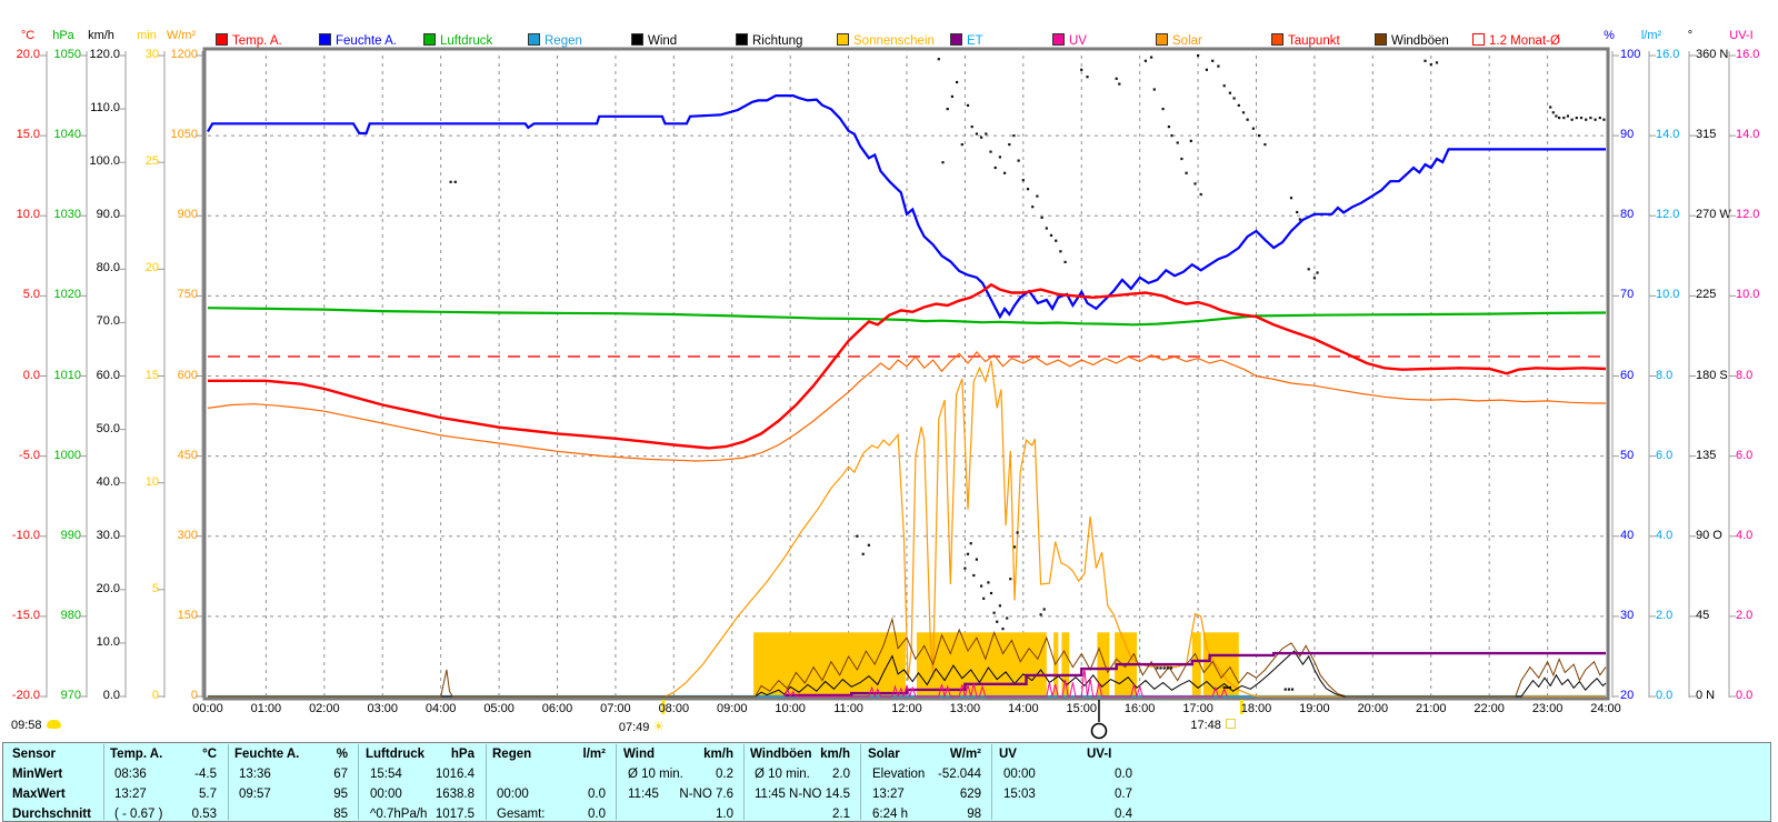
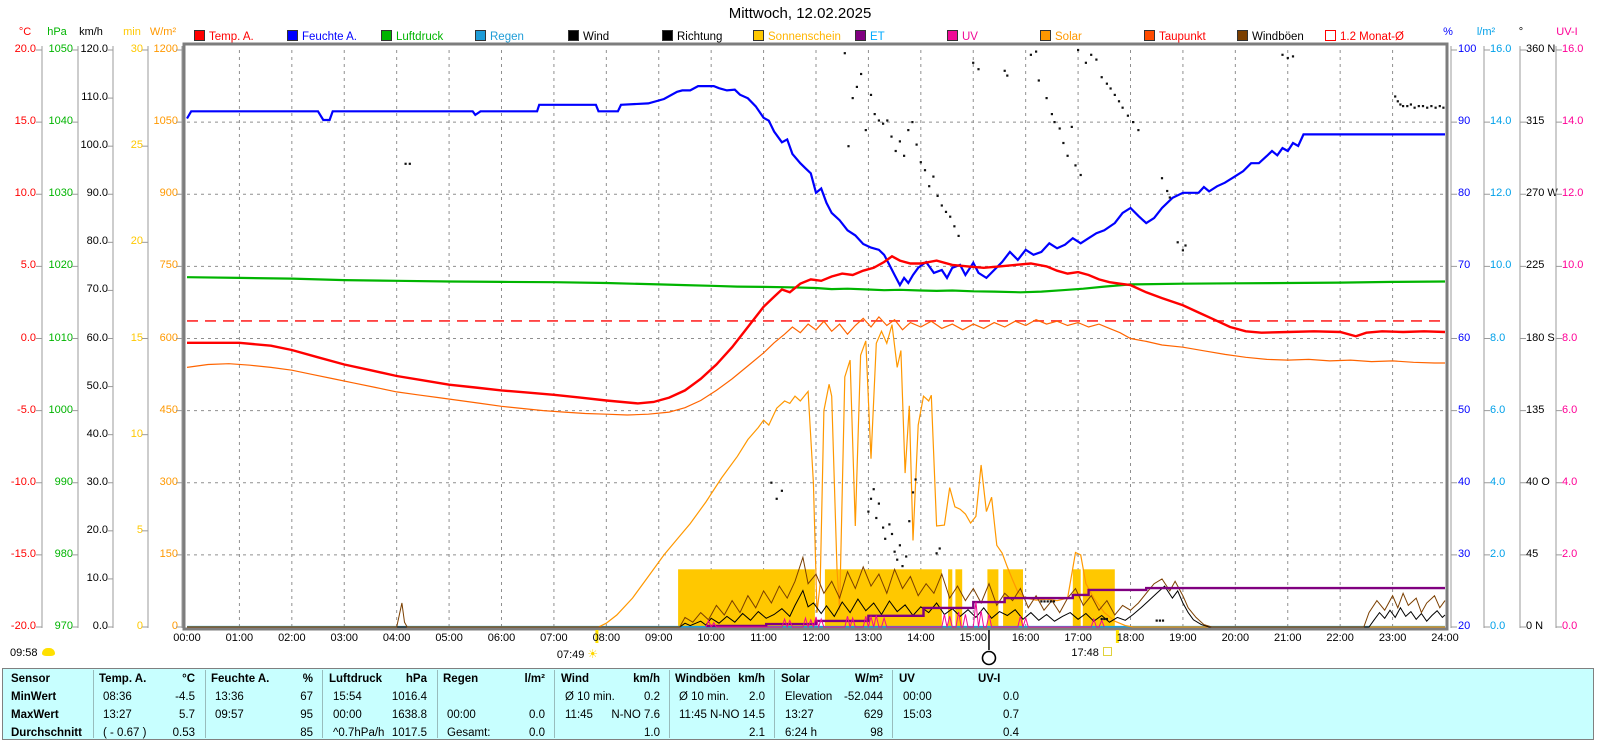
+ Mittwoch, 12.02.2025
  Temp. A.
  Feuchte A.
  Luftdruck
  Regen
  Wind
  Richtung
  Sonnenschein
  ET
  UV
  Solar
  Taupunkt
  Windböen
  1.2 Monat-Ø
  °C
  20.0
  15.0
  10.0
  5.0
  0.0
  -5.0
  -10.0
  -15.0
  -20.0
  hPa
  1050
  1040
  1030
  1020
  1010
  1000
  990
  980
  970
  km/h
  120.0
  110.0
  100.0
  90.0
  80.0
  70.0
  60.0
  50.0
  40.0
  30.0
  20.0
  10.0
  0.0
  min
  30
  25
  20
  15
  10
  5
  0
  W/m²
  1200
  1050
  900
  750
  600
  450
  300
  150
  0
  %
  100
  90
  80
  70
  60
  50
  40
  30
  20
  l/m²
  16.0
  14.0
  12.0
  10.0
  8.0
  6.0
  4.0
  2.0
  0.0
  °
  360 N
  315
  270 W
  225
  180 S
  135
- 90 O
+ 40 O
  45
  0 N
  UV-I
  16.0
  14.0
  12.0
  10.0
  8.0
  6.0
  4.0
  2.0
  0.0
  00:00
  01:00
  02:00
  03:00
  04:00
  05:00
  06:00
  07:00
  08:00
  09:00
  10:00
  11:00
  12:00
  13:00
  14:00
  15:00
  16:00
  17:00
  18:00
  19:00
  20:00
  21:00
  22:00
  23:00
  24:00
  09:58
  07:49 ☀
  17:48
  Sensor
  MinWert
  MaxWert
  Durchschnitt
  Temp. A.
  °C
  08:36
  -4.5
  13:27
  5.7
  ( - 0.67 )
  0.53
  Feuchte A.
  %
  13:36
  67
  09:57
  95
  85
  Luftdruck
  hPa
  15:54
  1016.4
  00:00
  1638.8
  ^0.7hPa/h
  1017.5
  Regen
  l/m²
  00:00
  0.0
  Gesamt:
  0.0
  Wind
  km/h
  Ø 10 min.
  0.2
  11:45
  N-NO 7.6
  1.0
  Windböen
  km/h
  Ø 10 min.
  2.0
  11:45
  N-NO 14.5
  2.1
  Solar
  W/m²
  Elevation
  -52.044
  13:27
  629
  6:24 h
  98
  UV
  00:00
  15:03
  UV-I
  0.0
  0.7
  0.4
